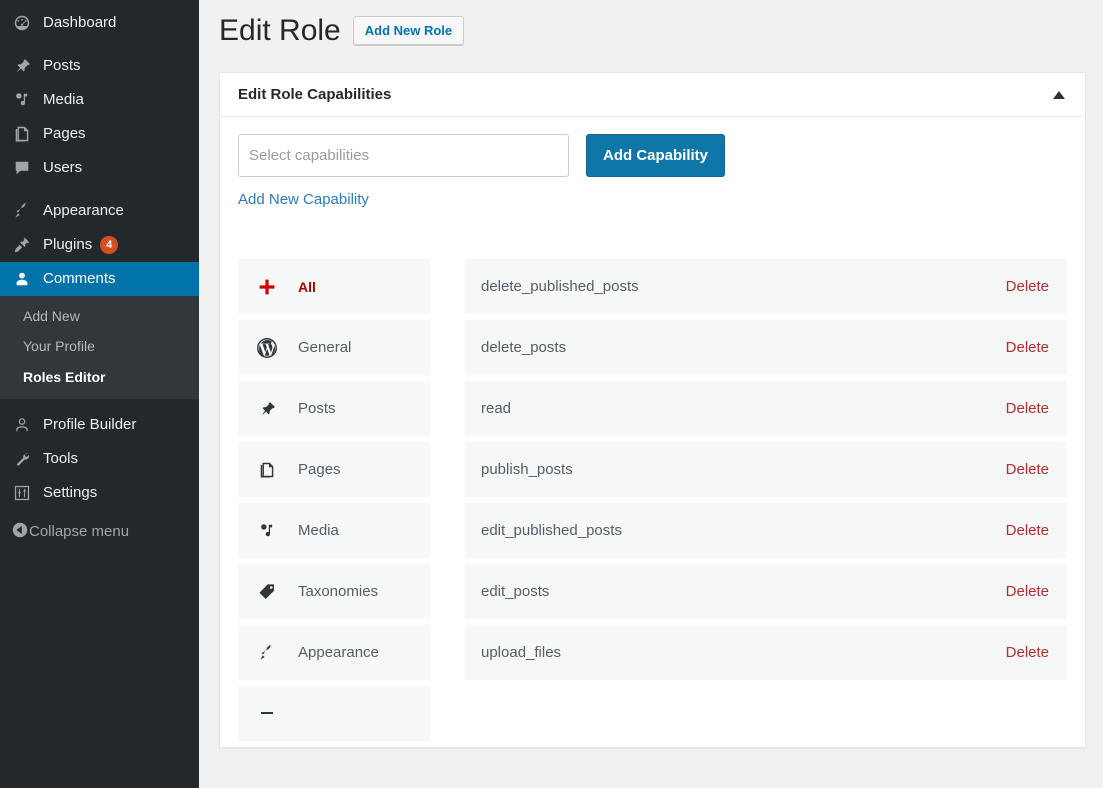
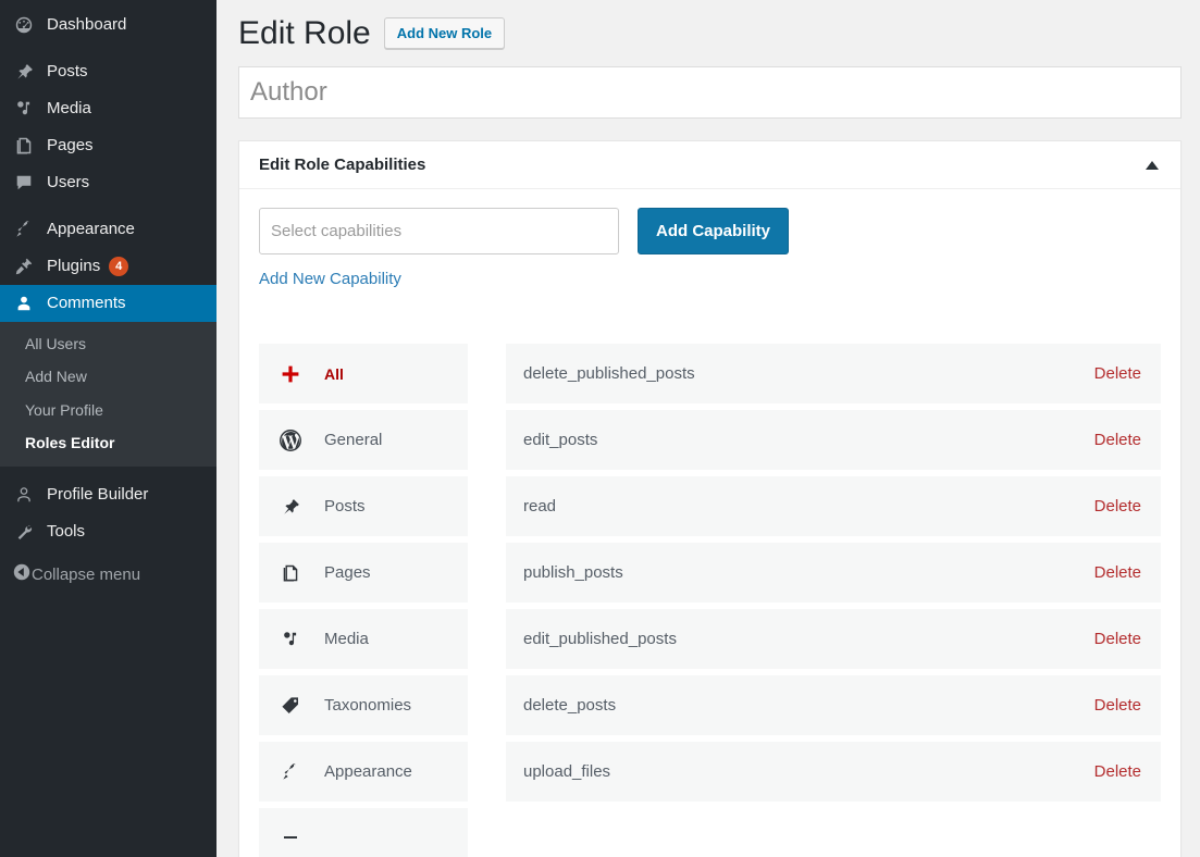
  Dashboard
  Posts
  Media
  Pages
  Users
  Appearance
  Plugins
  4
  Comments
+ All Users
  Add New
  Your Profile
  Roles Editor
  Profile Builder
  Tools
- Settings
  Collapse menu
  Edit Role
  Add New Role
+ Author
  Edit Role Capabilities
  Select capabilities
  Add Capability
  Add New Capability
  All
  General
  Posts
  Pages
  Media
  Taxonomies
  Appearance
  delete_published_posts
  Delete
- delete_posts
+ edit_posts
  Delete
  read
  Delete
  publish_posts
  Delete
  edit_published_posts
  Delete
- edit_posts
+ delete_posts
  Delete
  upload_files
  Delete
